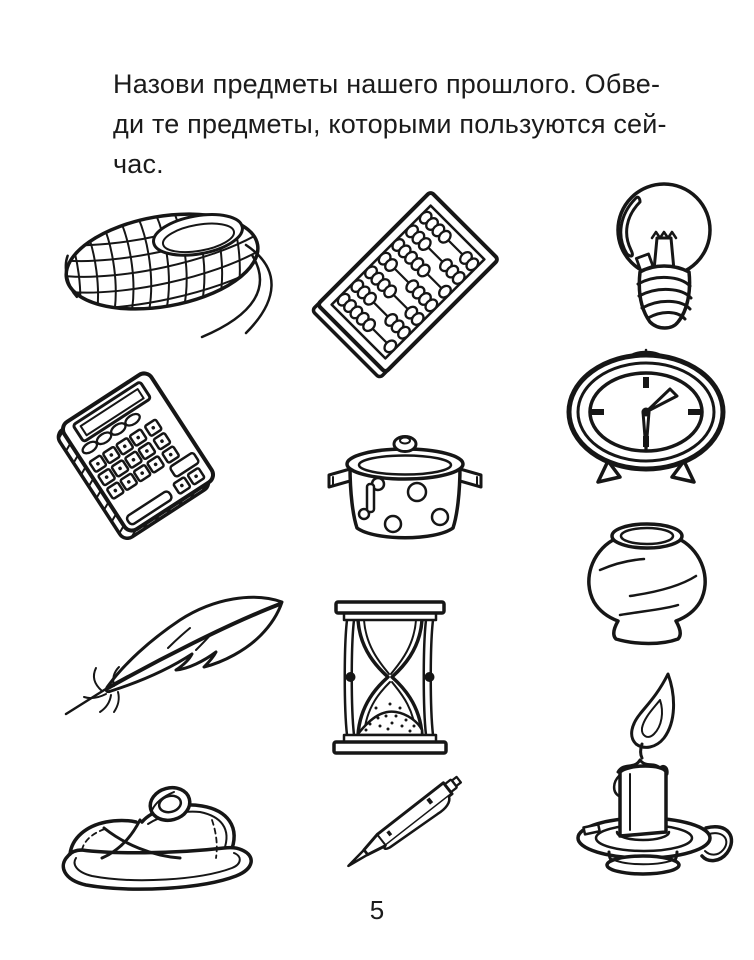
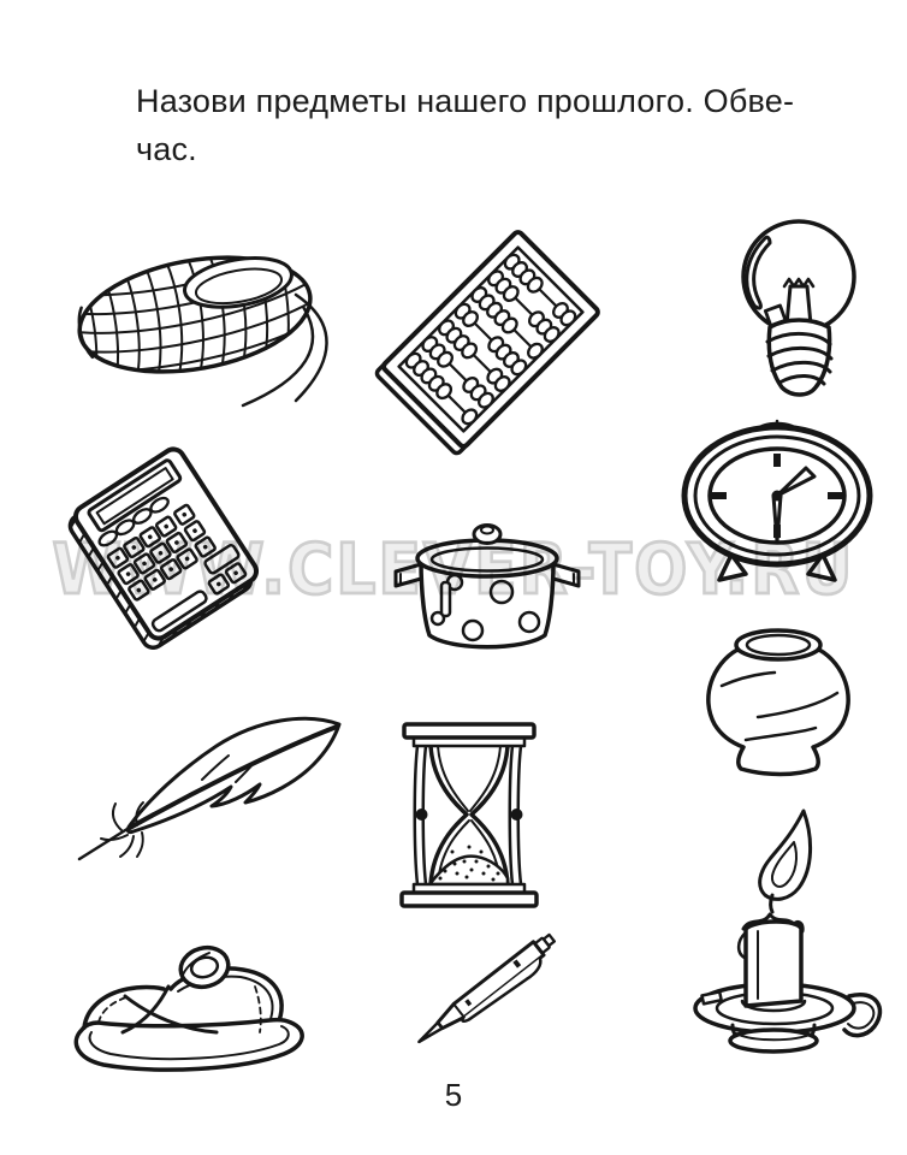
  Назови предметы нашего прошлого. Обве-
- ди те предметы, которыми пользуются сей-
  час.
+ WWW.CLEVER-TOY.RU
  5
